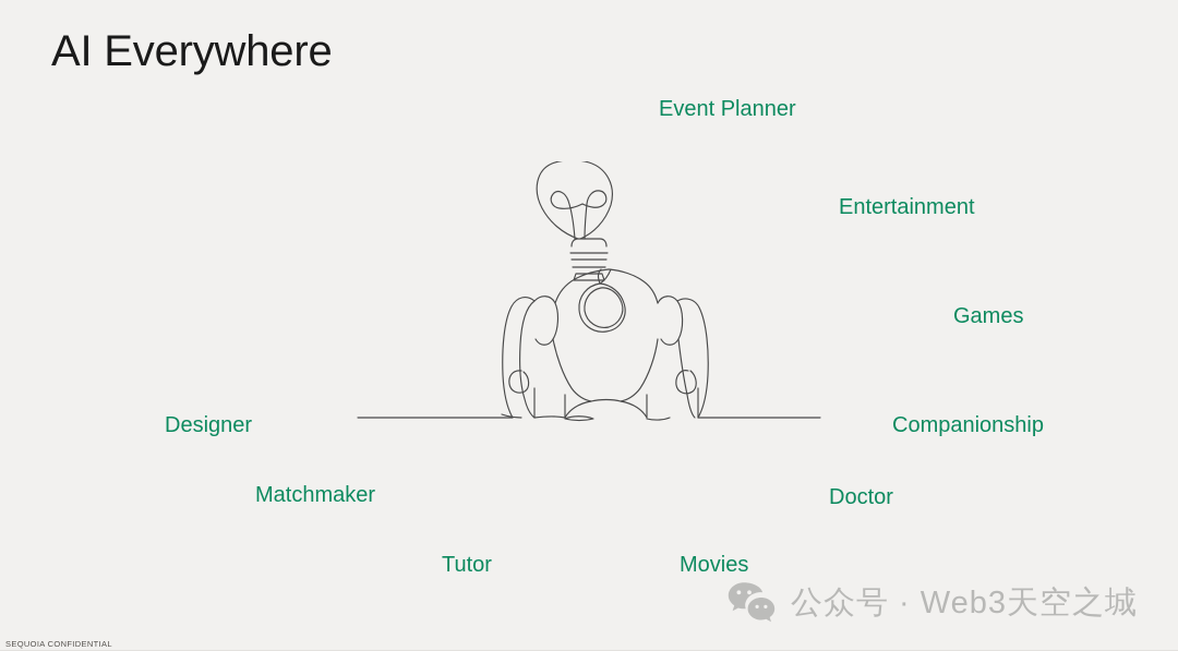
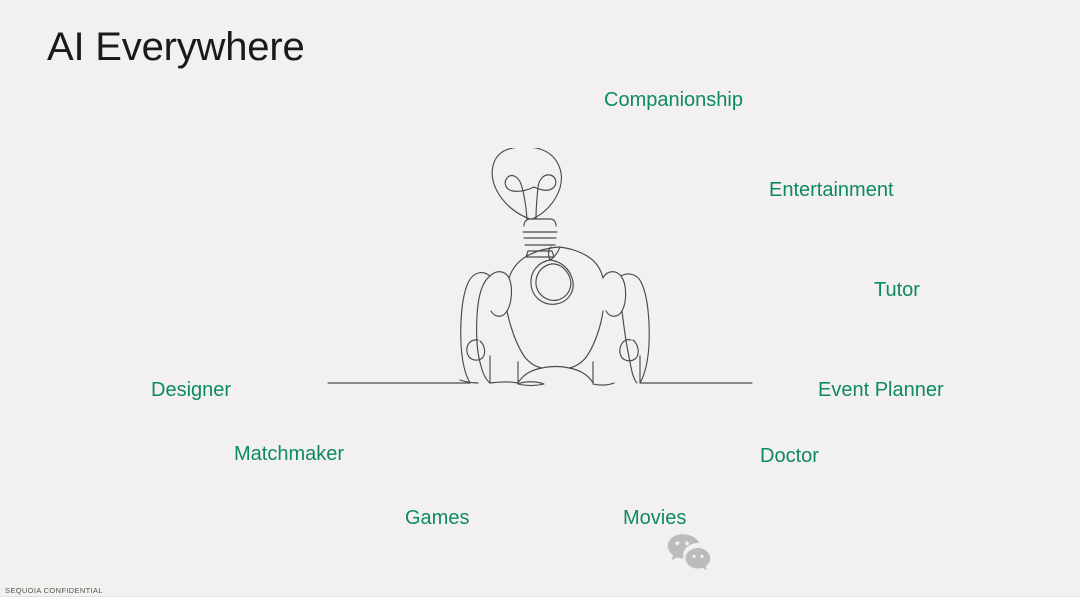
  AI Everywhere
- Event Planner
+ Companionship
  Entertainment
- Games
+ Tutor
  Designer
- Companionship
+ Event Planner
  Matchmaker
  Doctor
- Tutor
+ Games
  Movies
- 公众号 · Web3天空之城
  SEQUOIA CONFIDENTIAL
